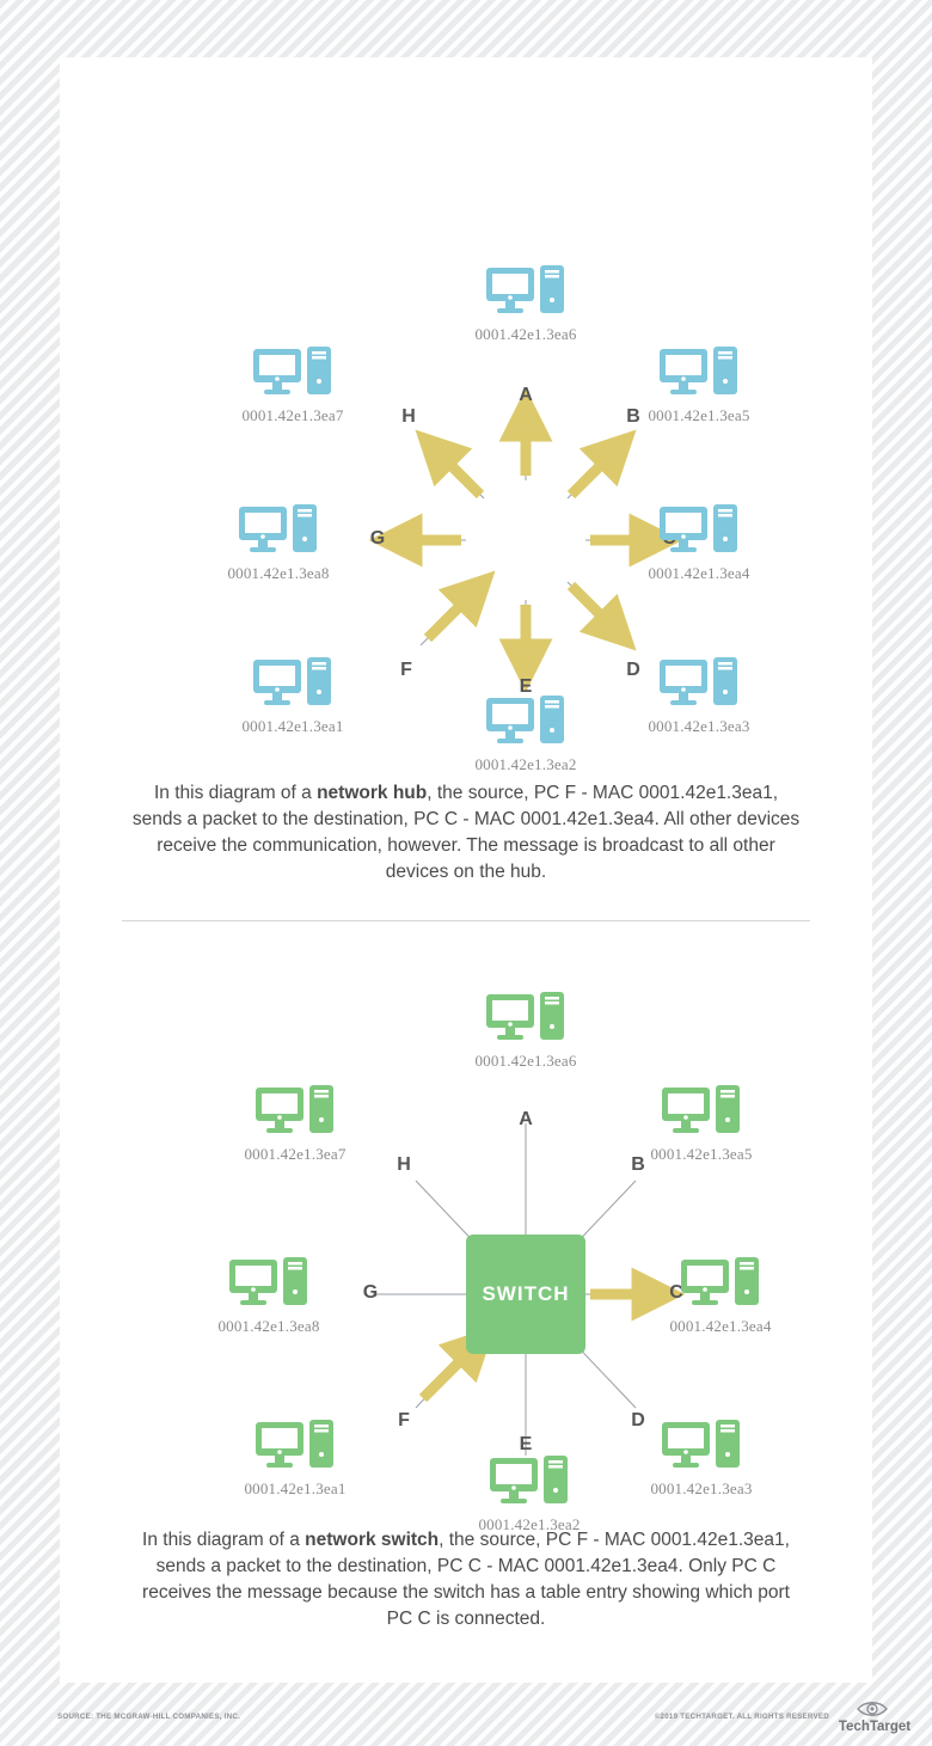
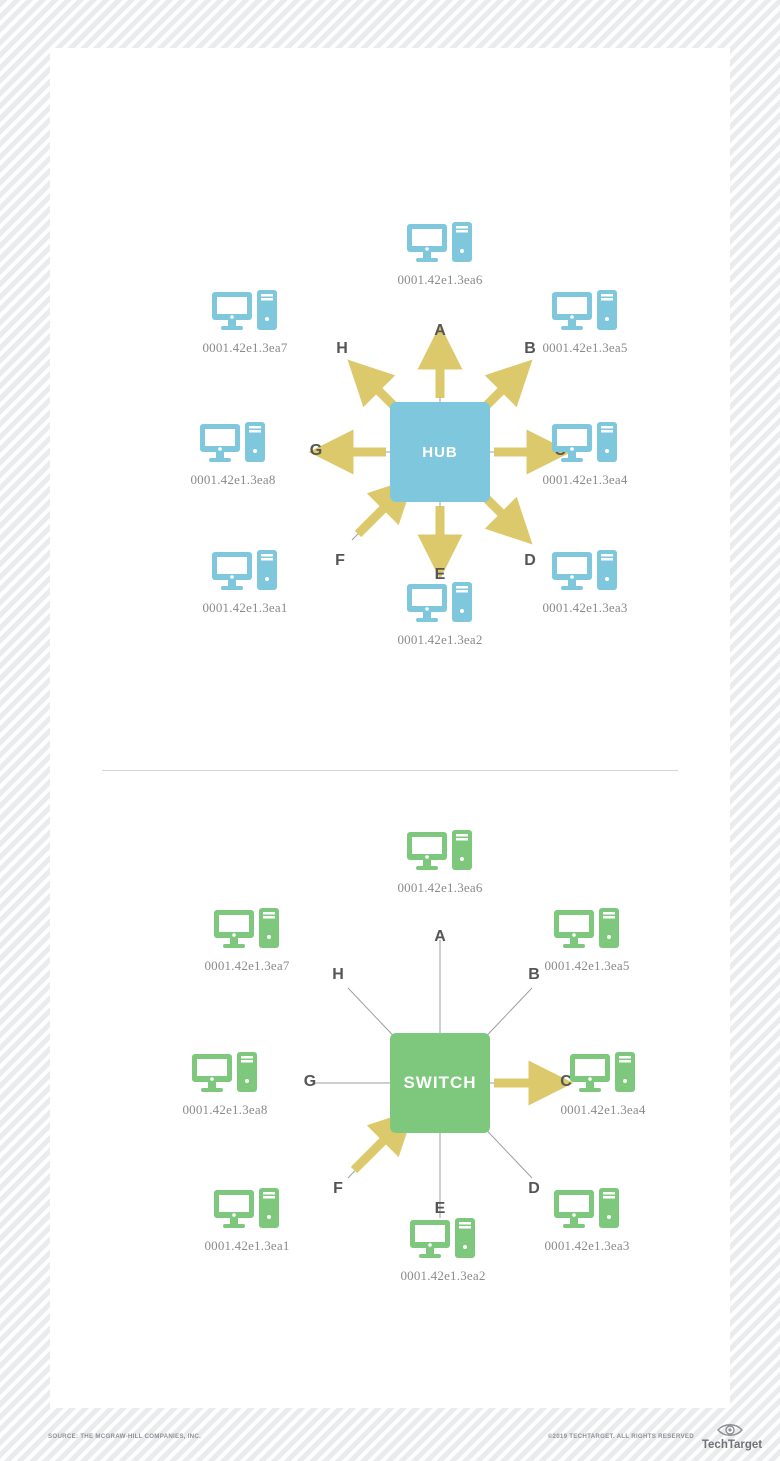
+ HUB
  A
  B
  D
  E
  F
  G
  H
  0001.42e1.3ea6
  0001.42e1.3ea5
  0001.42e1.3ea4
  0001.42e1.3ea3
  0001.42e1.3ea2
  0001.42e1.3ea1
  0001.42e1.3ea8
  0001.42e1.3ea7
- In this diagram of a network hub, the source, PC F - MAC 0001.42e1.3ea1, sends a packet to the destination, PC C - MAC 0001.42e1.3ea4. All other devices receive the communication, however. The message is broadcast to all other devices on the hub.
  SWITCH
  A
  B
  C
  D
  E
  F
  G
  H
  0001.42e1.3ea6
  0001.42e1.3ea5
  0001.42e1.3ea4
  0001.42e1.3ea3
  0001.42e1.3ea2
  0001.42e1.3ea1
  0001.42e1.3ea8
  0001.42e1.3ea7
- In this diagram of a network switch, the source, PC F - MAC 0001.42e1.3ea1, sends a packet to the destination, PC C - MAC 0001.42e1.3ea4. Only PC C receives the message because the switch has a table entry showing which port PC C is connected.
  TechTarget
